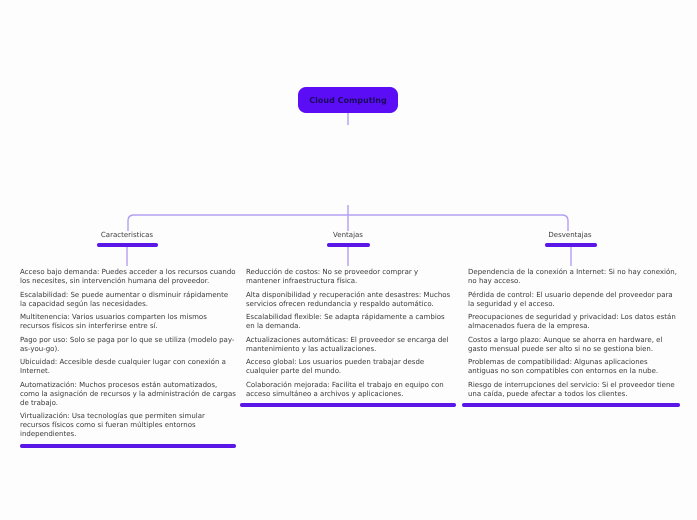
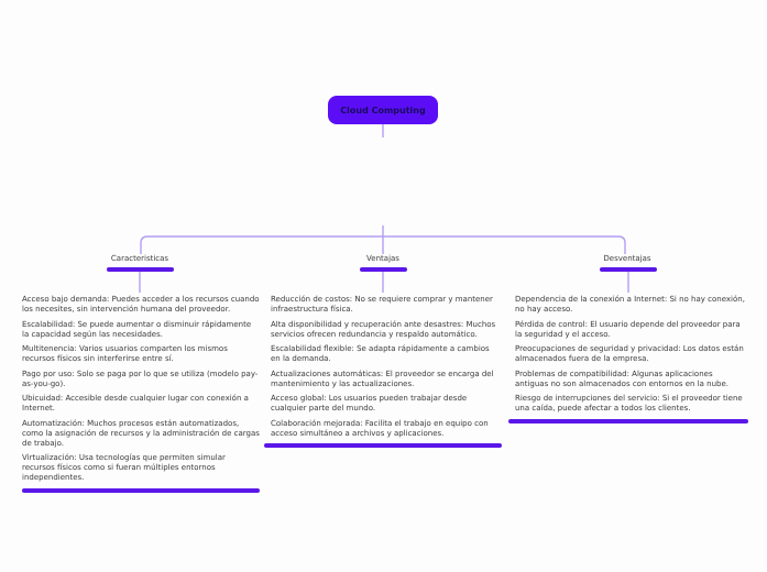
  Cloud Computing
  Caracteristicas
  Ventajas
  Desventajas
  Acceso bajo demanda: Puedes acceder a los recursos cuando los necesites, sin intervención humana del proveedor.
  Escalabilidad: Se puede aumentar o disminuir rápidamente la capacidad según las necesidades.
  Multitenencia: Varios usuarios comparten los mismos recursos físicos sin interferirse entre sí.
  Pago por uso: Solo se paga por lo que se utiliza (modelo pay-as-you-go).
  Ubicuidad: Accesible desde cualquier lugar con conexión a Internet.
  Automatización: Muchos procesos están automatizados, como la asignación de recursos y la administración de cargas de trabajo.
  Virtualización: Usa tecnologías que permiten simular recursos físicos como si fueran múltiples entornos independientes.
- Reducción de costos: No se proveedor comprar y mantener infraestructura física.
+ Reducción de costos: No se requiere comprar y mantener infraestructura física.
  Alta disponibilidad y recuperación ante desastres: Muchos servicios ofrecen redundancia y respaldo automático.
  Escalabilidad flexible: Se adapta rápidamente a cambios en la demanda.
  Actualizaciones automáticas: El proveedor se encarga del mantenimiento y las actualizaciones.
  Acceso global: Los usuarios pueden trabajar desde cualquier parte del mundo.
  Colaboración mejorada: Facilita el trabajo en equipo con acceso simultáneo a archivos y aplicaciones.
  Dependencia de la conexión a Internet: Si no hay conexión, no hay acceso.
  Pérdida de control: El usuario depende del proveedor para la seguridad y el acceso.
  Preocupaciones de seguridad y privacidad: Los datos están almacenados fuera de la empresa.
- Costos a largo plazo: Aunque se ahorra en hardware, el gasto mensual puede ser alto si no se gestiona bien.
- Problemas de compatibilidad: Algunas aplicaciones antiguas no son compatibles con entornos en la nube.
+ Problemas de compatibilidad: Algunas aplicaciones antiguas no son almacenados con entornos en la nube.
  Riesgo de interrupciones del servicio: Si el proveedor tiene una caída, puede afectar a todos los clientes.
